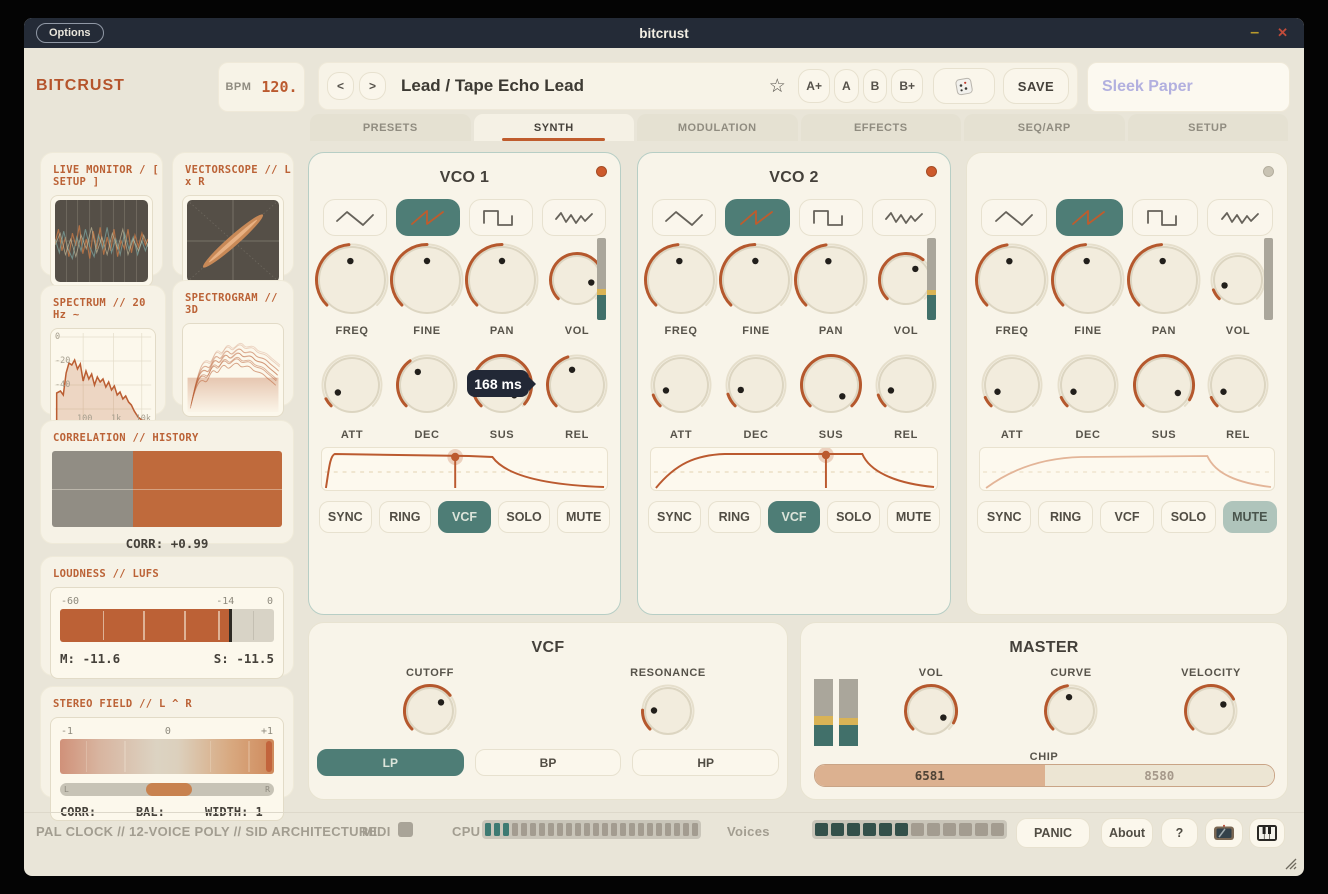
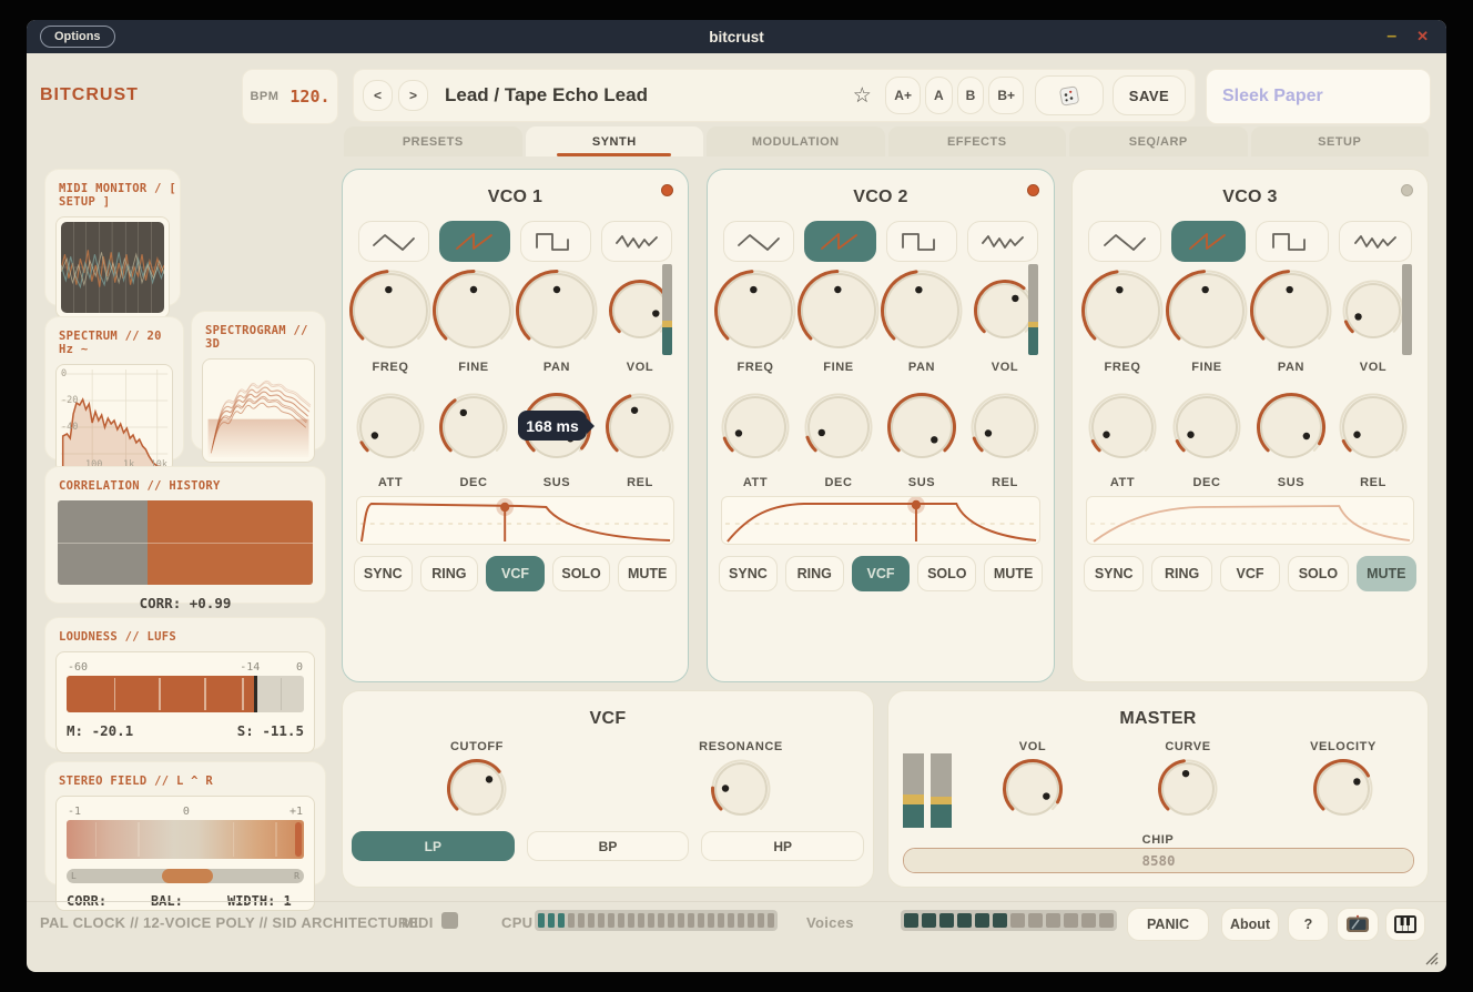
  Options
  bitcrust
  –
  ✕
  BITCRUST
  BPM
  120.
  <
  >
  Lead / Tape Echo Lead
  ☆
  A+
  A
  B
  B+
  SAVE
  Sleek Paper
  PRESETS
  SYNTH
  MODULATION
  EFFECTS
  SEQ/ARP
  SETUP
- LIVE MONITOR / [ SETUP ]
+ MIDI MONITOR / [ SETUP ]
- VECTORSCOPE // L x R
  SPECTRUM // 20 Hz ~
  0
  -20
  -40
  100
  1k
  10k
  SPECTROGRAM // 3D
  CORRELATION // HISTORY
  CORR: +0.99
  LOUDNESS // LUFS
  -60
  -14
  0
- M: -11.6
+ M: -20.1
  S: -11.5
  STEREO FIELD // L ^ R
  -1
  0
  +1
  L
  R
  WIDTH: 1
  VCO 1
  FREQ
  FINE
  PAN
  VOL
  ATT
  DEC
  SUS
  REL
  SYNC
  RING
  VCF
  SOLO
  MUTE
  VCO 2
  FREQ
  FINE
  PAN
  VOL
  ATT
  DEC
  SUS
  REL
  SYNC
  RING
  VCF
  SOLO
  MUTE
+ VCO 3
  FREQ
  FINE
  PAN
  VOL
  ATT
  DEC
  SUS
  REL
  SYNC
  RING
  VCF
  SOLO
  MUTE
  168 ms
  VCF
  CUTOFF
  RESONANCE
  LP
  BP
  HP
  MASTER
  VOL
  CURVE
  VELOCITY
  CHIP
- 6581
  8580
  PAL CLOCK // 12-VOICE POLY // SID ARCHITECTURE
  MIDI
  CPU
  Voices
  PANIC
  About
  ?
